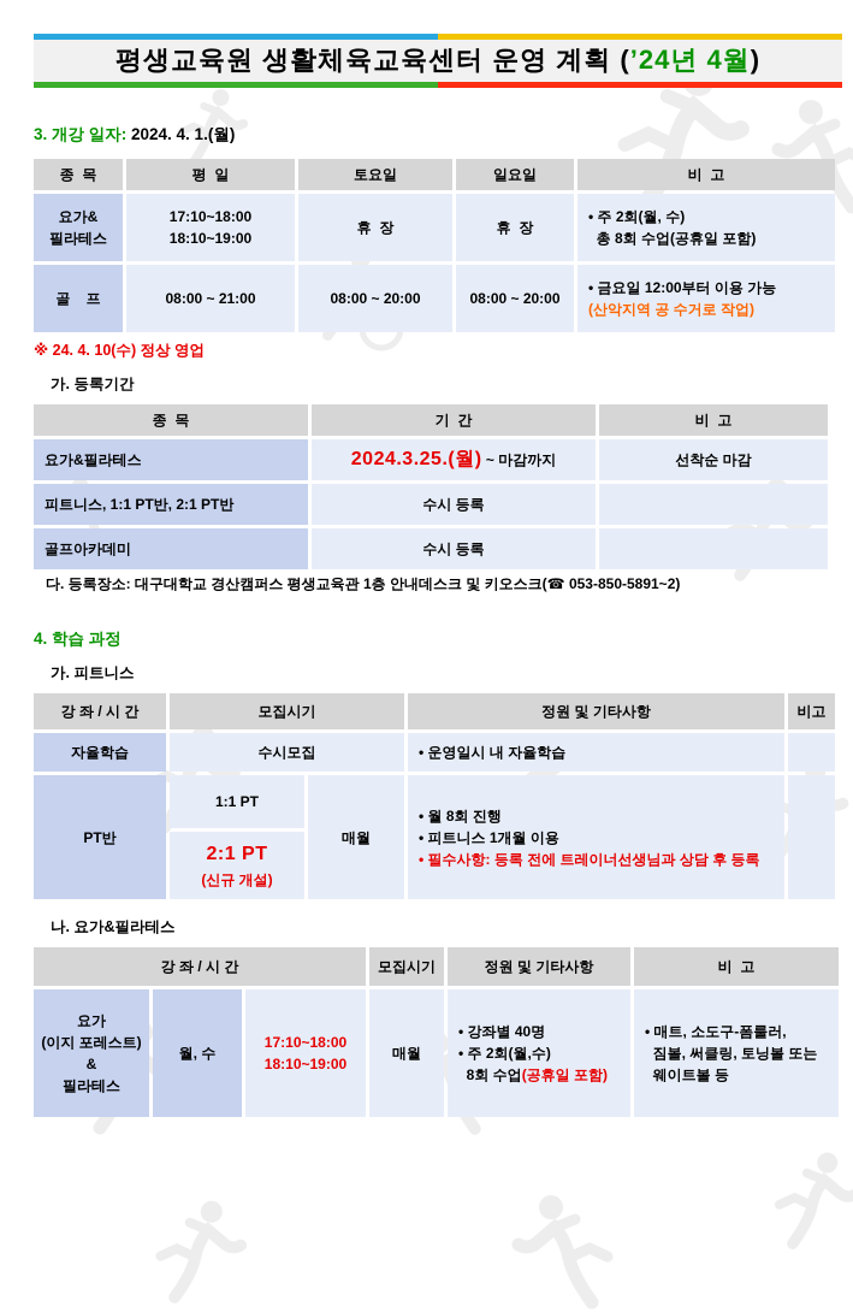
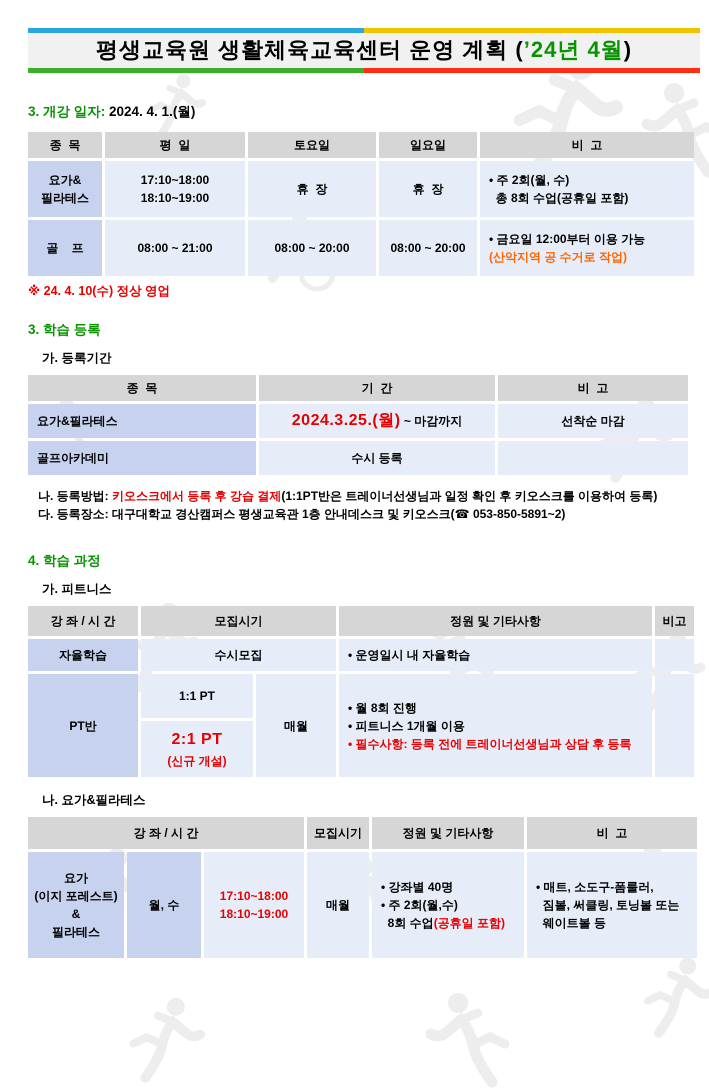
  평생교육원 생활체육교육센터 운영 계획 (’24년 4월)
  3. 개강 일자: 2024. 4. 1.(월)
  종 목	평 일	토요일	일요일	비 고
  요가&필라테스	17:10~18:0018:10~19:00	휴 장	휴 장	• 주 2회(월, 수) 총 8회 수업(공휴일 포함)
  골 프	08:00 ~ 21:00	08:00 ~ 20:00	08:00 ~ 20:00	• 금요일 12:00부터 이용 가능(산악지역 공 수거로 작업)
  ※ 24. 4. 10(수) 정상 영업
+ 3. 학습 등록
  가. 등록기간
  종 목	기 간	비 고
  요가&필라테스	2024.3.25.(월) ~ 마감까지	선착순 마감
- 피트니스, 1:1 PT반, 2:1 PT반	수시 등록
  골프아카데미	수시 등록
+ 나. 등록방법: 키오스크에서 등록 후 강습 결제(1:1PT반은 트레이너선생님과 일정 확인 후 키오스크를 이용하여 등록)
  다. 등록장소: 대구대학교 경산캠퍼스 평생교육관 1층 안내데스크 및 키오스크(☎ 053-850-5891~2)
  4. 학습 과정
  가. 피트니스
  강 좌 / 시 간	모집시기	정원 및 기타사항	비고
  자율학습	수시모집	• 운영일시 내 자율학습
  PT반	1:1 PT	매월	• 월 8회 진행• 피트니스 1개월 이용• 필수사항: 등록 전에 트레이너선생님과 상담 후 등록
  2:1 PT(신규 개설)
  나. 요가&필라테스
  강 좌 / 시 간	모집시기	정원 및 기타사항	비 고
  요가(이지 포레스트)&필라테스	월, 수	17:10~18:0018:10~19:00	매월	• 강좌별 40명• 주 2회(월,수) 8회 수업(공휴일 포함)	• 매트, 소도구-폼룰러, 짐볼, 써클링, 토닝볼 또는 웨이트볼 등
